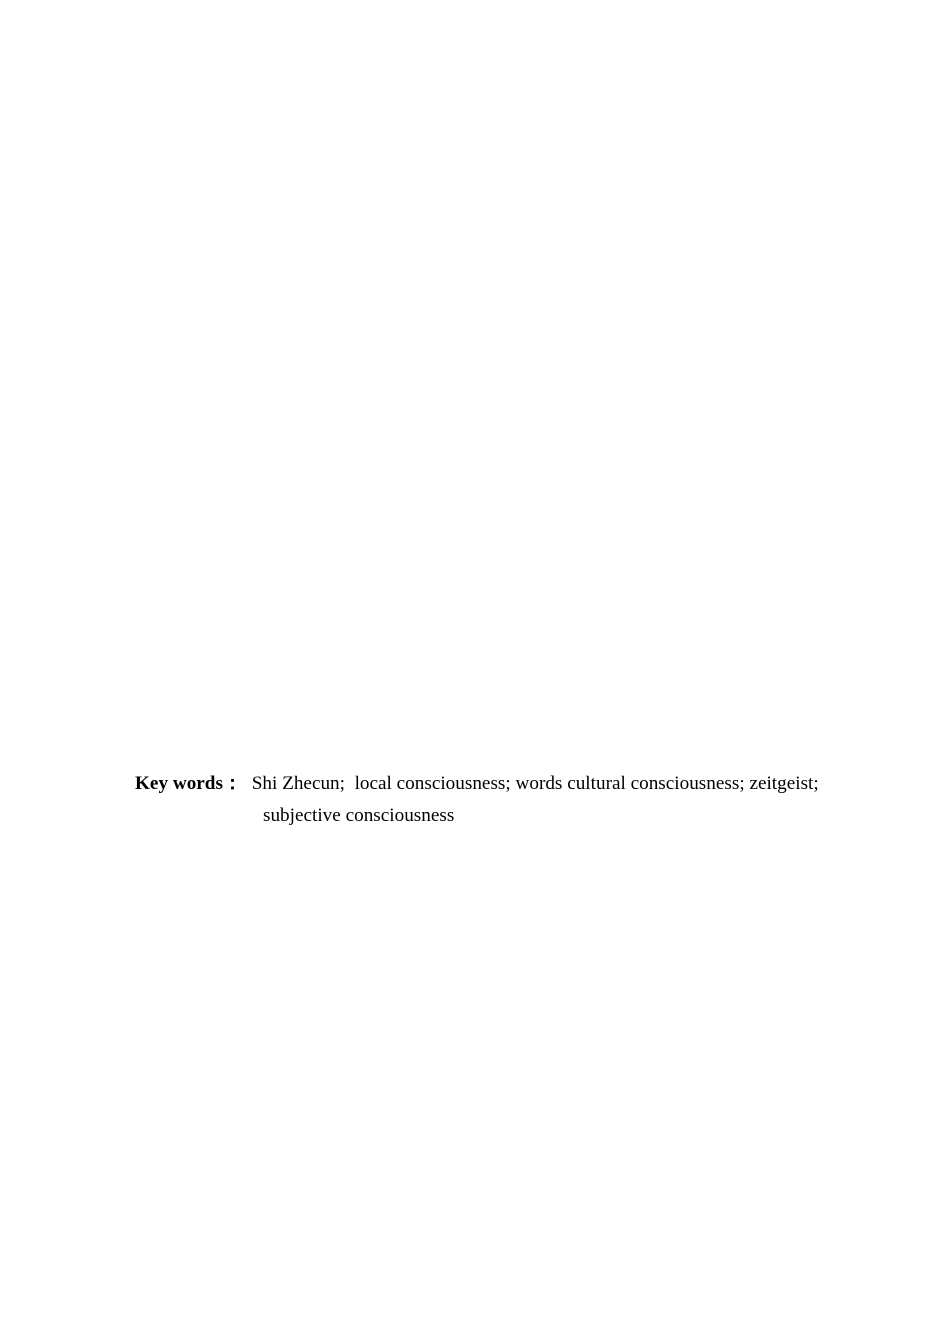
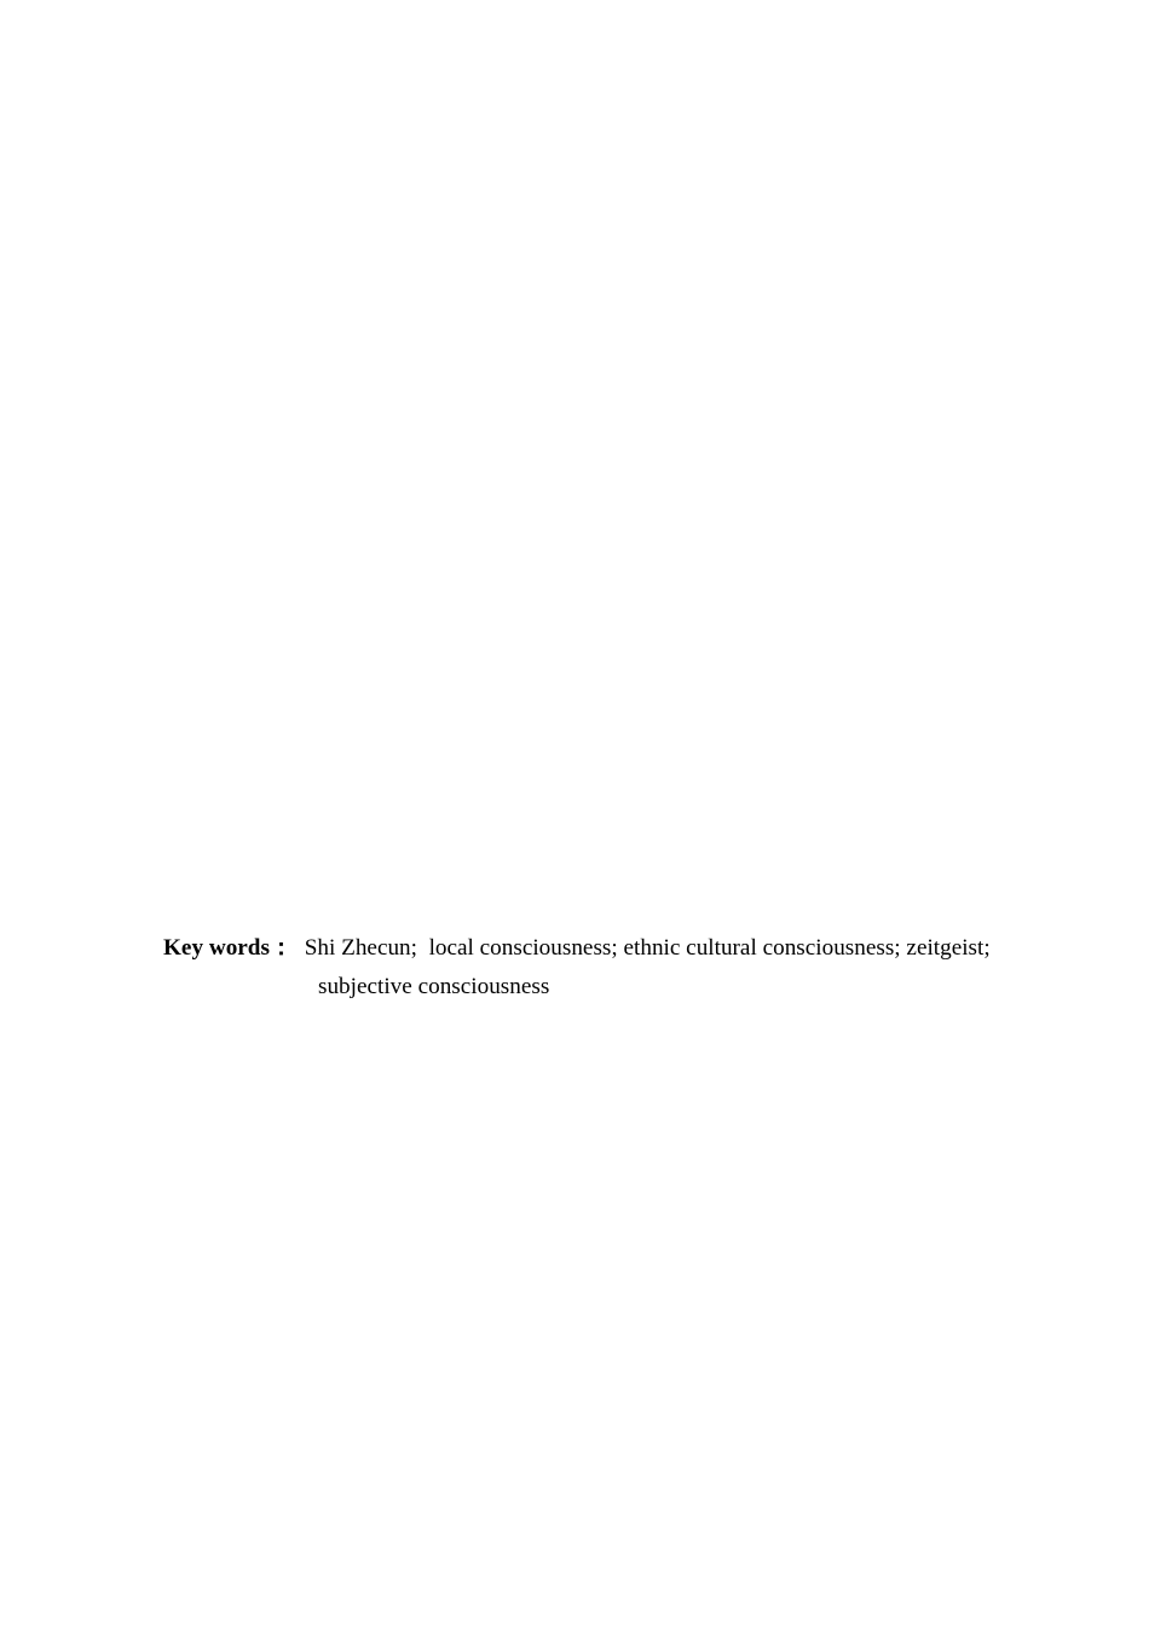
- Key words： Shi Zhecun; local consciousness; words cultural consciousness; zeitgeist; subjective consciousness
+ Key words： Shi Zhecun; local consciousness; ethnic cultural consciousness; zeitgeist; subjective consciousness
